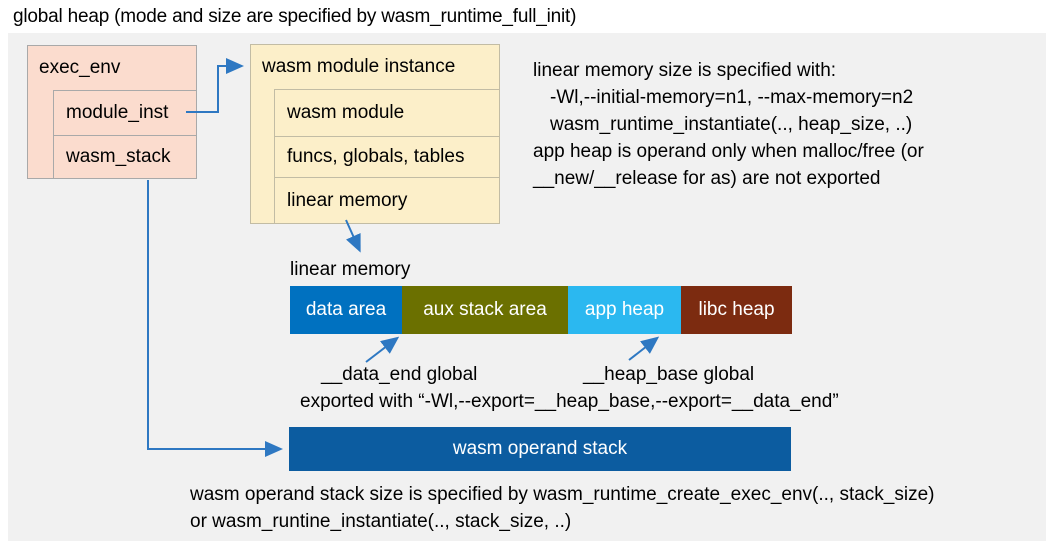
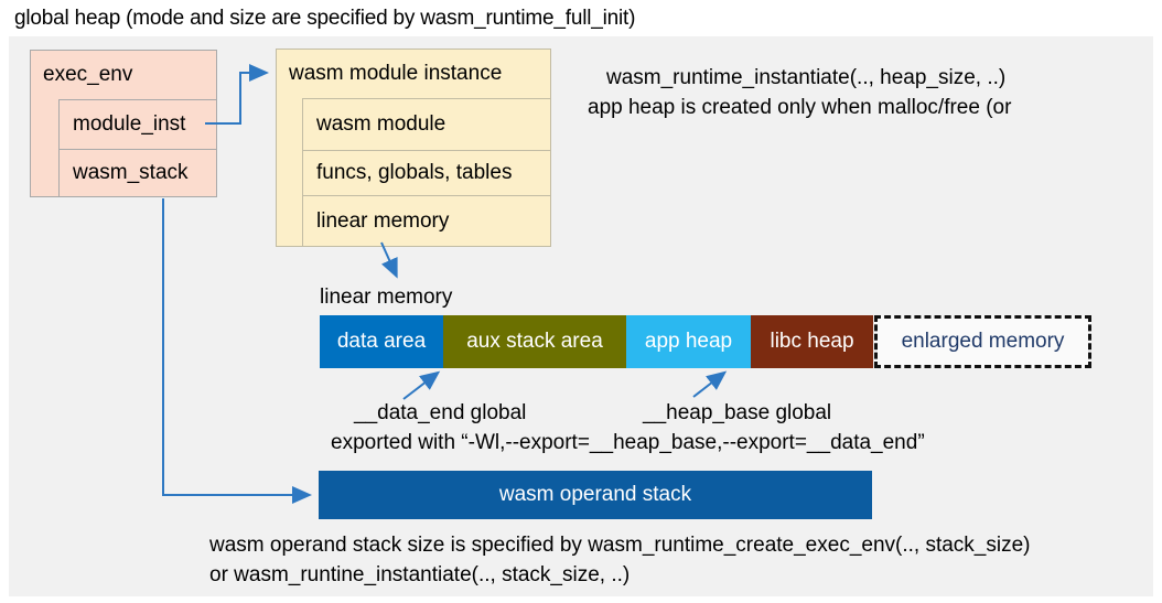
  global heap (mode and size are specified by wasm_runtime_full_init)
  exec_env
  module_inst
  wasm_stack
  wasm module instance
  wasm module
  funcs, globals, tables
  linear memory
- linear memory size is specified with:
- -Wl,--initial-memory=n1, --max-memory=n2
  wasm_runtime_instantiate(.., heap_size, ..)
- app heap is operand only when malloc/free (or
+ app heap is created only when malloc/free (or
- __new/__release for as) are not exported
  linear memory
  data area
  aux stack area
  app heap
  libc heap
+ enlarged memory
  __data_end global
  __heap_base global
  exported with “-Wl,--export=__heap_base,--export=__data_end”
  wasm operand stack
  wasm operand stack size is specified by wasm_runtime_create_exec_env(.., stack_size)
  or wasm_runtine_instantiate(.., stack_size, ..)
